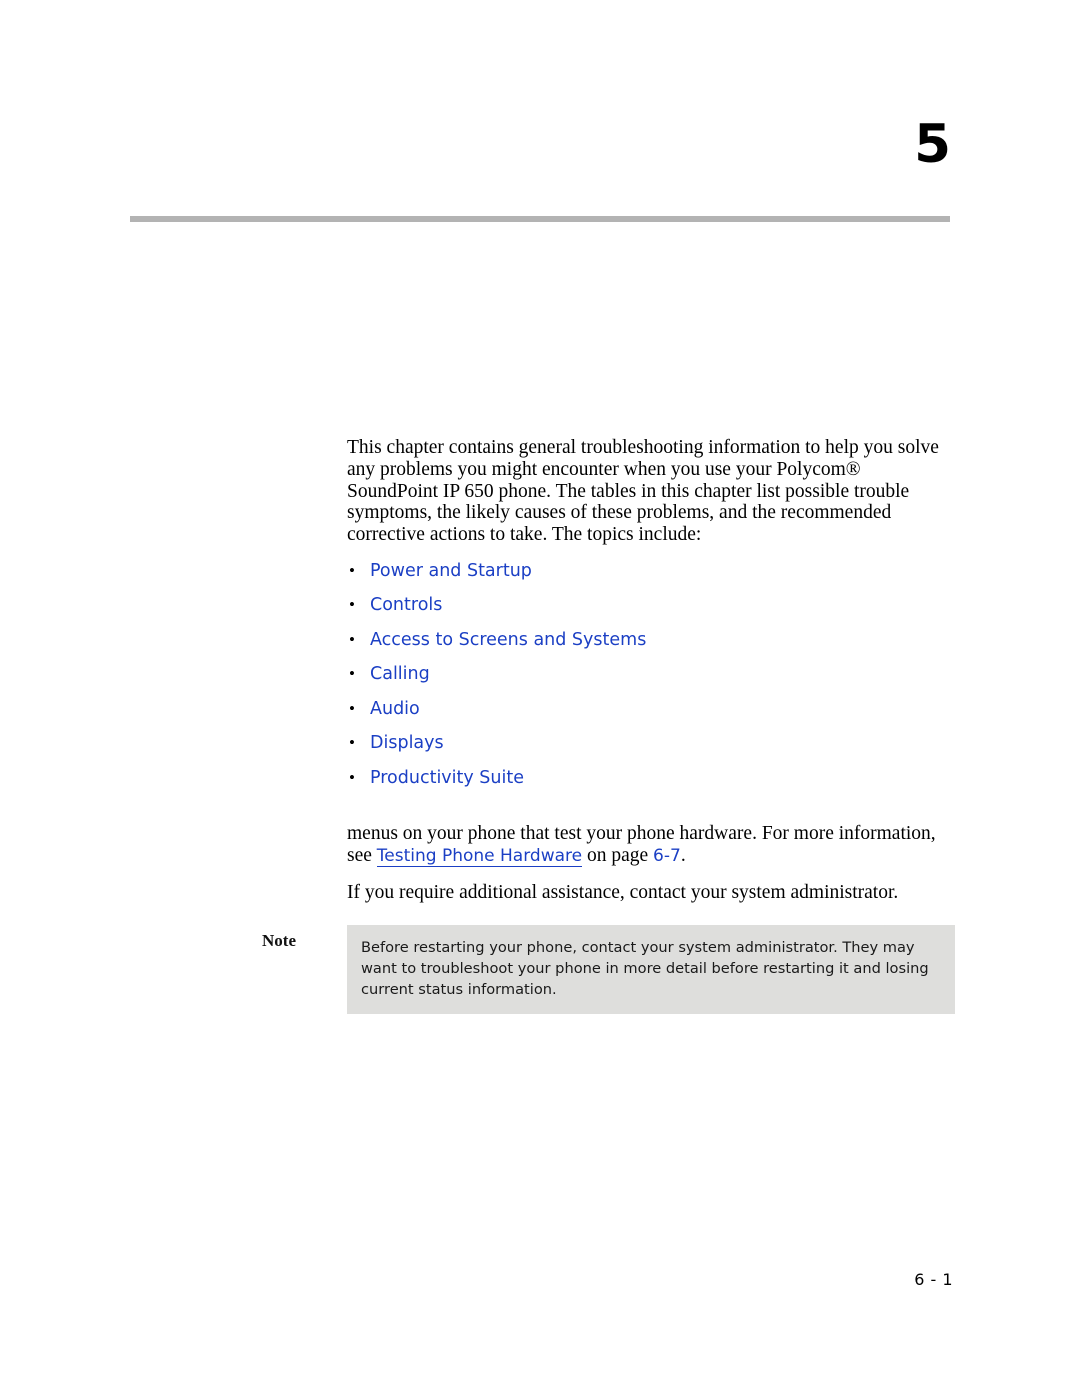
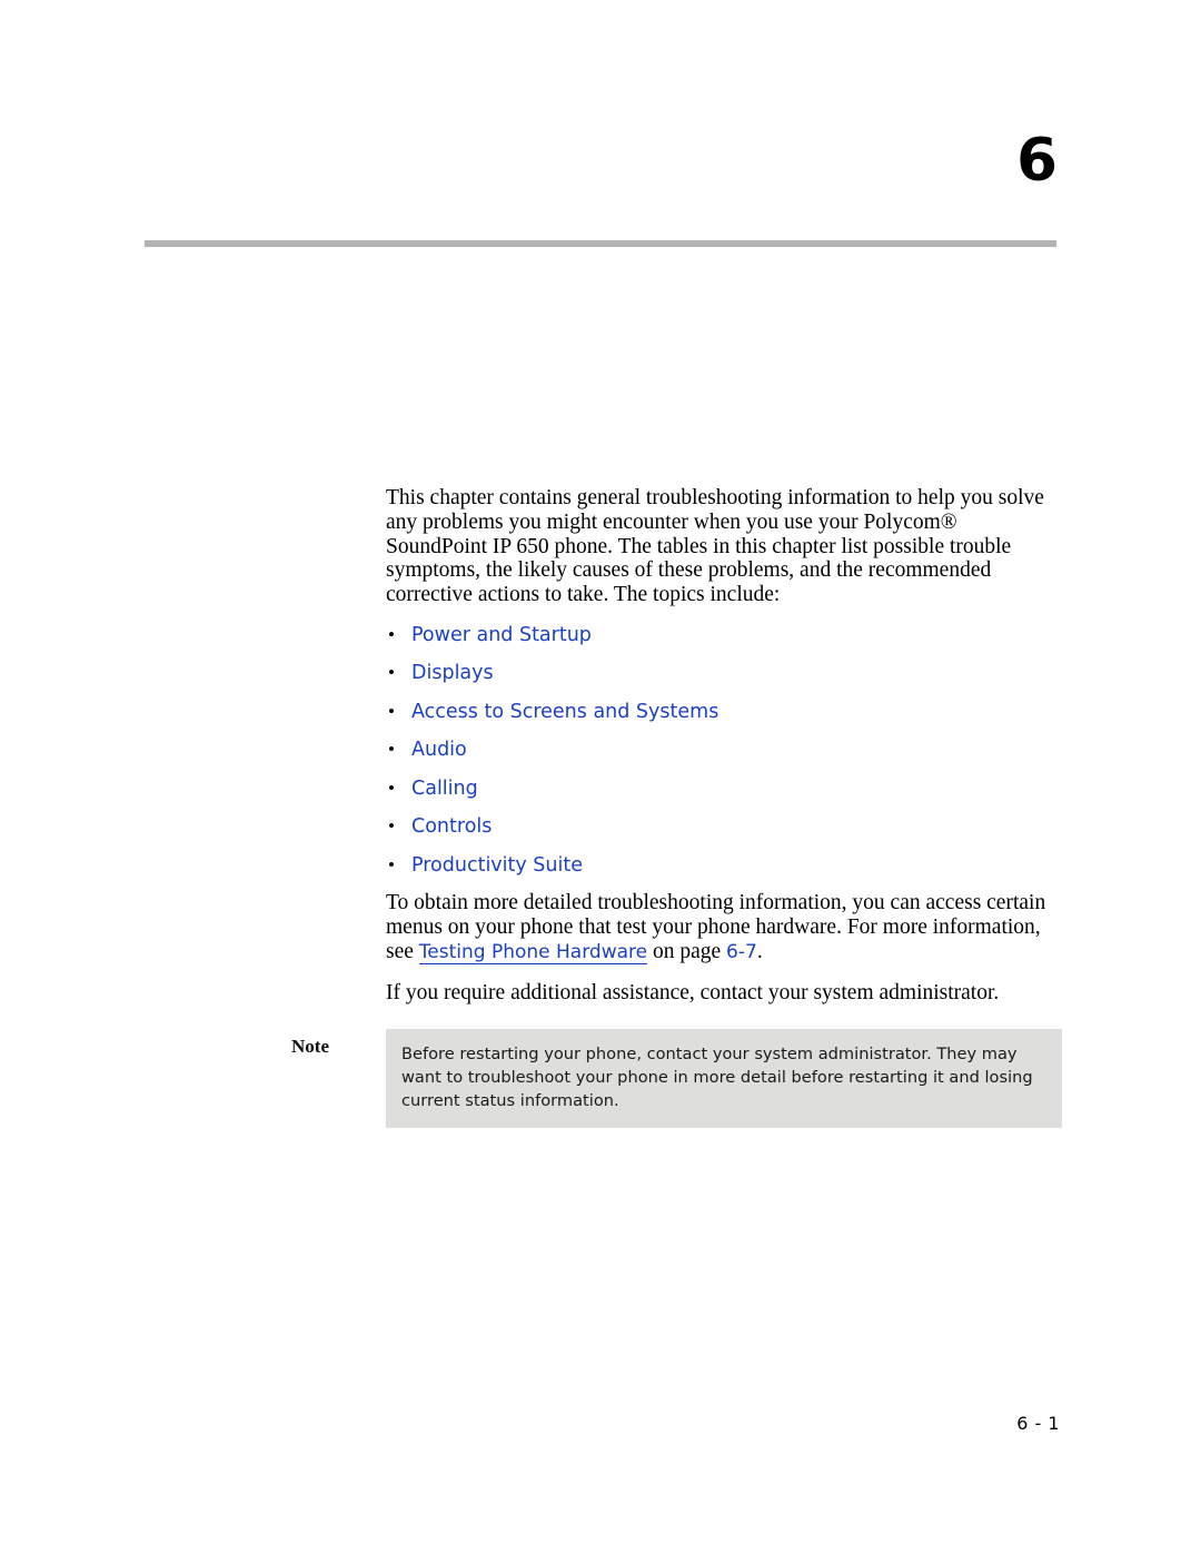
- 5
+ 6
  This chapter contains general troubleshooting information to help you solve any problems you might encounter when you use your Polycom® SoundPoint IP 650 phone. The tables in this chapter list possible trouble symptoms, the likely causes of these problems, and the recommended corrective actions to take. The topics include:
  •
  Power and Startup
  •
- Controls
+ Displays
  •
  Access to Screens and Systems
  •
- Calling
+ Audio
  •
- Audio
+ Calling
  •
- Displays
+ Controls
  •
  Productivity Suite
+ To obtain more detailed troubleshooting information, you can access certain
  menus on your phone that test your phone hardware. For more information,
  see Testing Phone Hardware on page 6-7.
  If you require additional assistance, contact your system administrator.
  Note
  Before restarting your phone, contact your system administrator. They may want to troubleshoot your phone in more detail before restarting it and losing current status information.
  6 - 1
